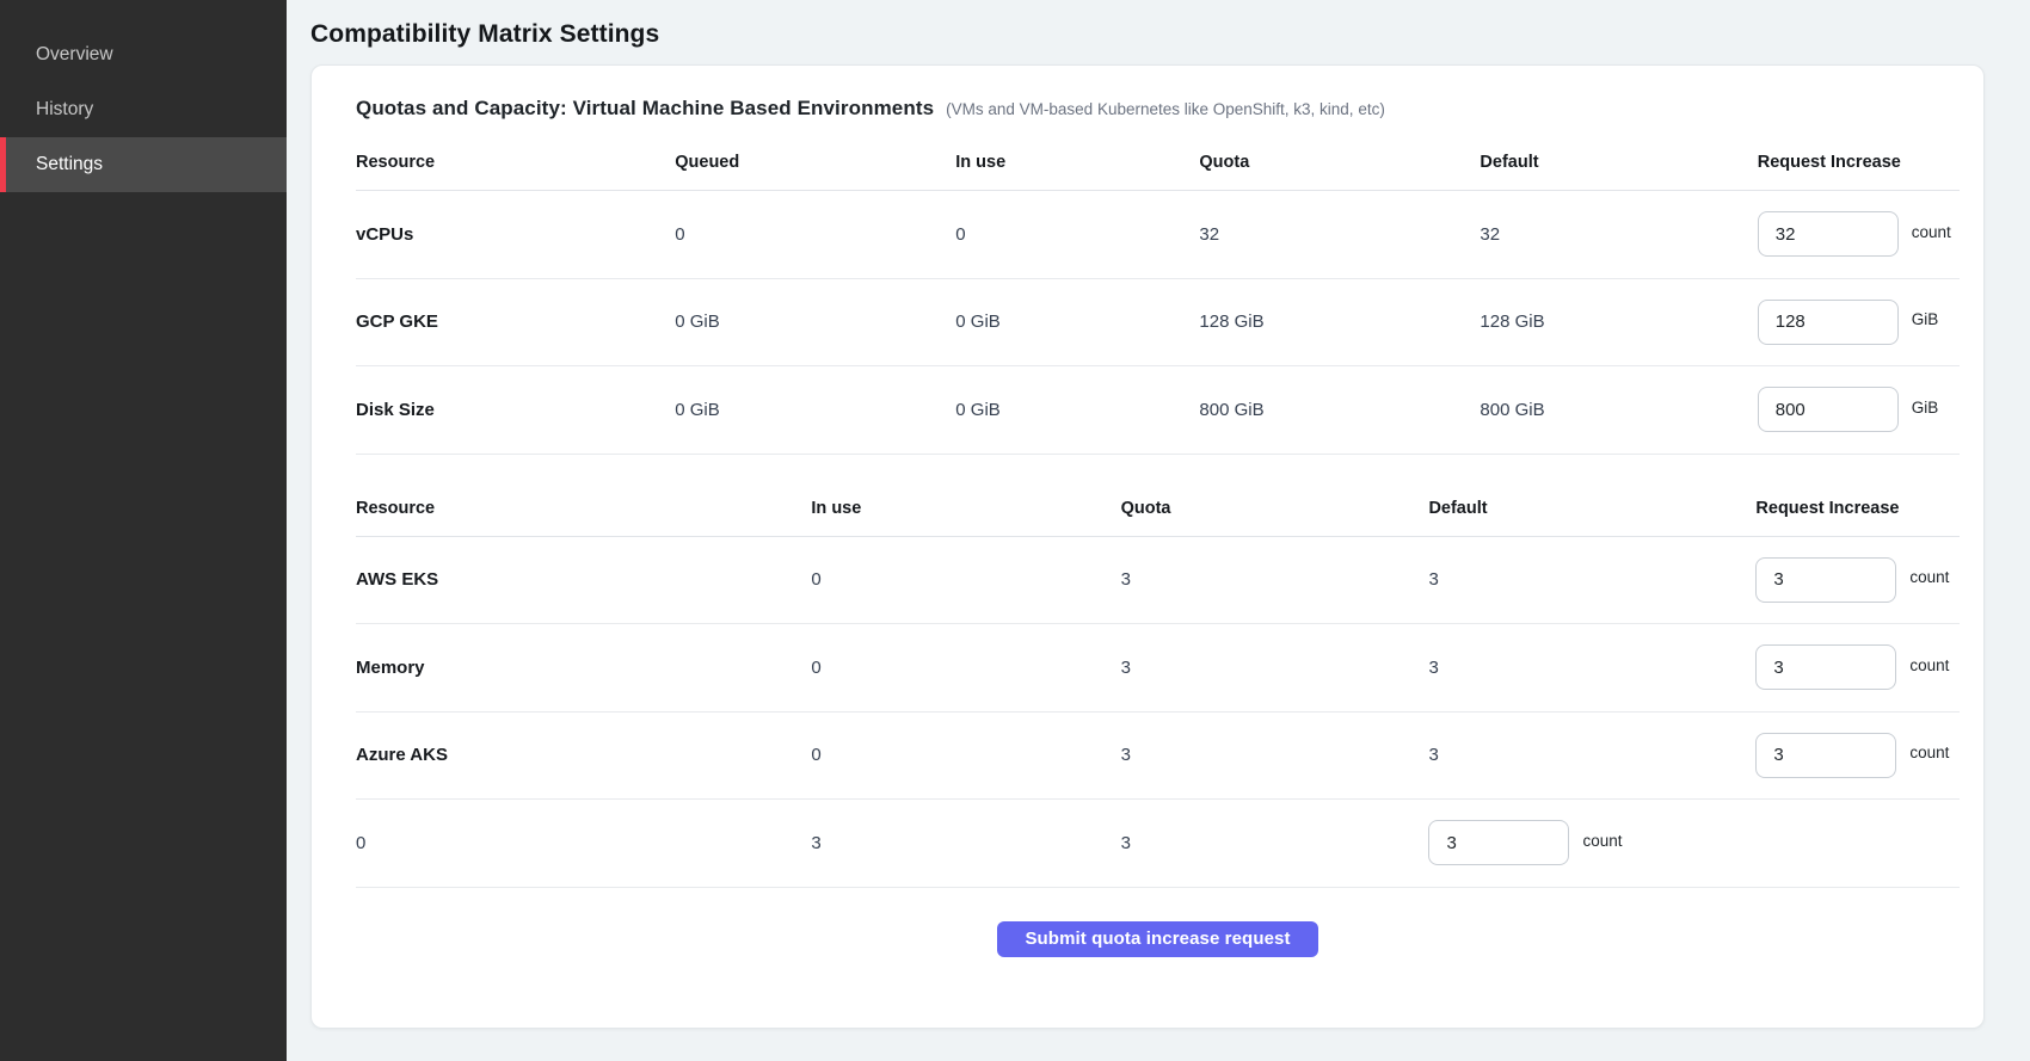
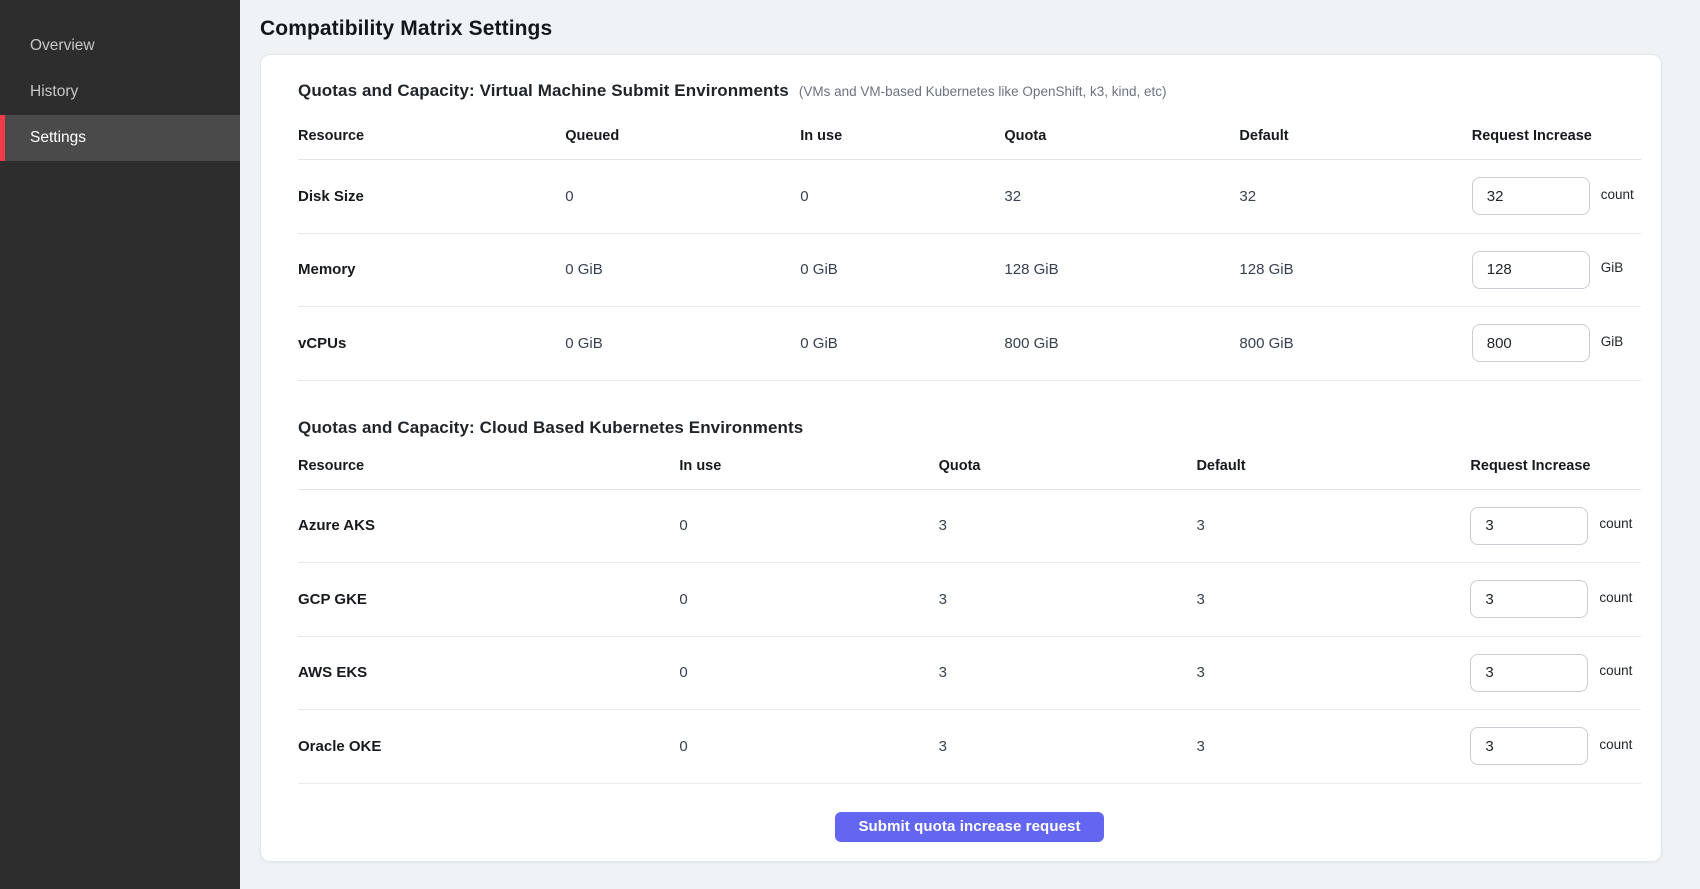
  Overview
  History
  Settings
  Compatibility Matrix Settings
- Quotas and Capacity: Virtual Machine Based Environments
+ Quotas and Capacity: Virtual Machine Submit Environments
  (VMs and VM-based Kubernetes like OpenShift, k3, kind, etc)
  Resource
  Queued
  In use
  Quota
  Default
  Request Increase
- vCPUs
+ Disk Size
  0
  0
  32
  32
  32
  count
- GCP GKE
+ Memory
  0 GiB
  0 GiB
  128 GiB
  128 GiB
  128
  GiB
- Disk Size
+ vCPUs
  0 GiB
  0 GiB
  800 GiB
  800 GiB
  800
  GiB
+ Quotas and Capacity: Cloud Based Kubernetes Environments
  Resource
  In use
  Quota
  Default
  Request Increase
- AWS EKS
+ Azure AKS
  0
  3
  3
  3
  count
- Memory
+ GCP GKE
  0
  3
  3
  3
  count
- Azure AKS
+ AWS EKS
  0
  3
  3
  3
  count
+ Oracle OKE
  0
  3
  3
  3
  count
  Submit quota increase request
